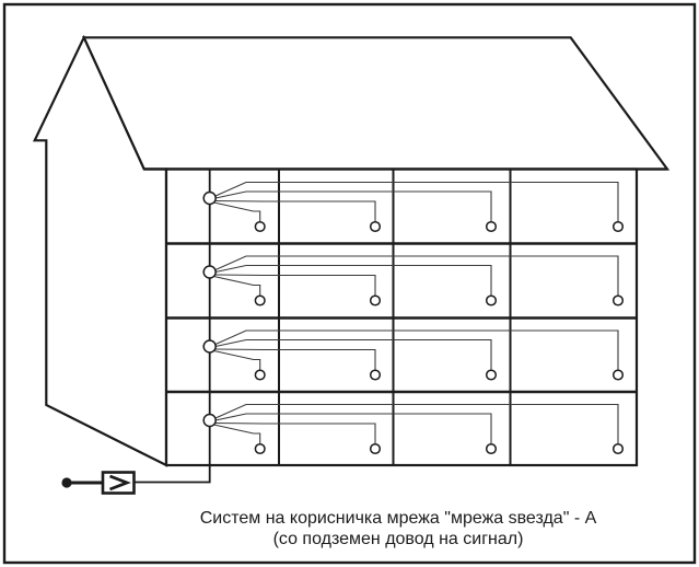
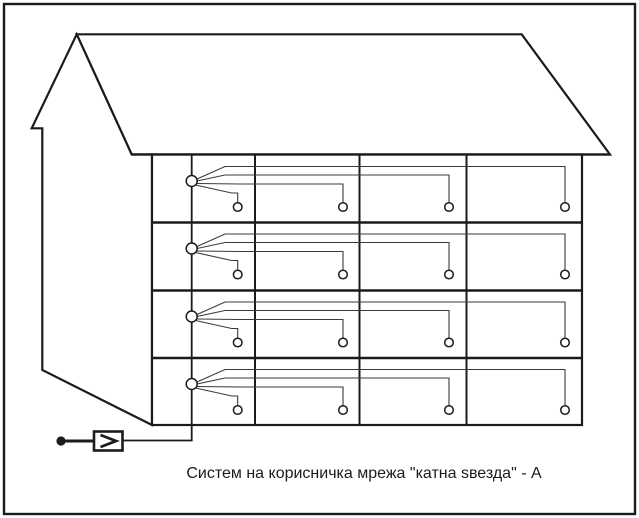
- Систем на корисничка мрежа "мрежа ѕвезда" - А
+ Систем на корисничка мрежа "катна ѕвезда" - А
- (со подземен довод на сигнал)
